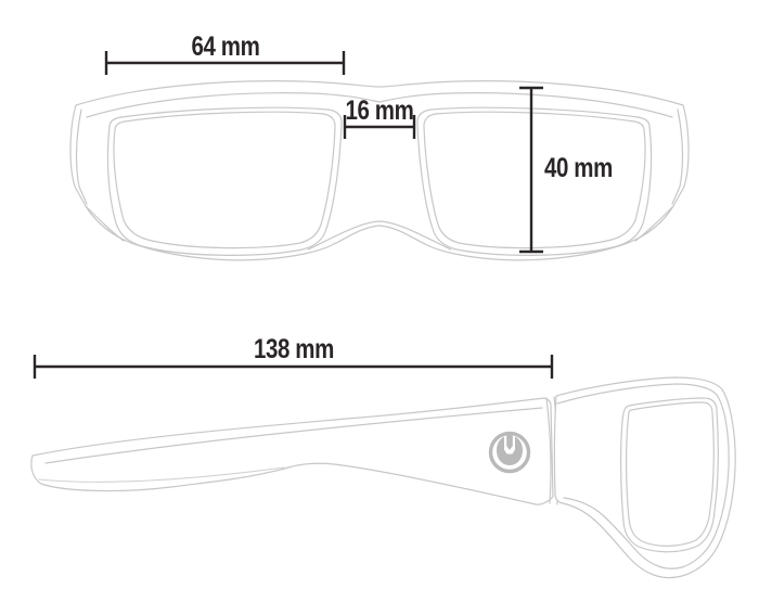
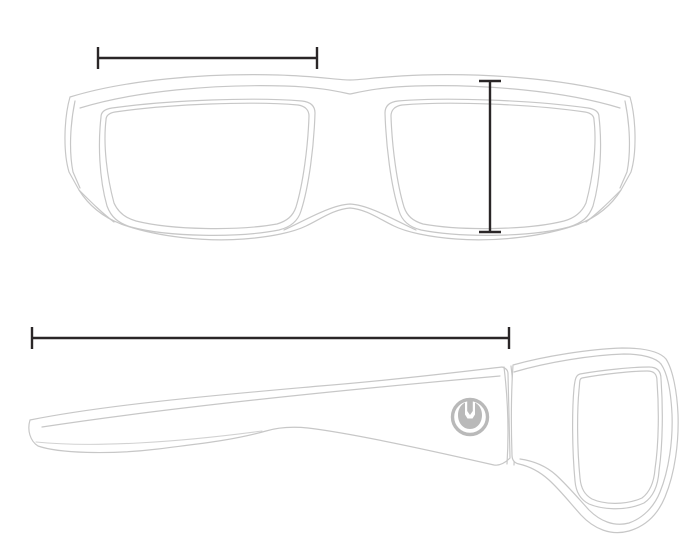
- 64 mm
- 16 mm
- 40 mm
- 138 mm
